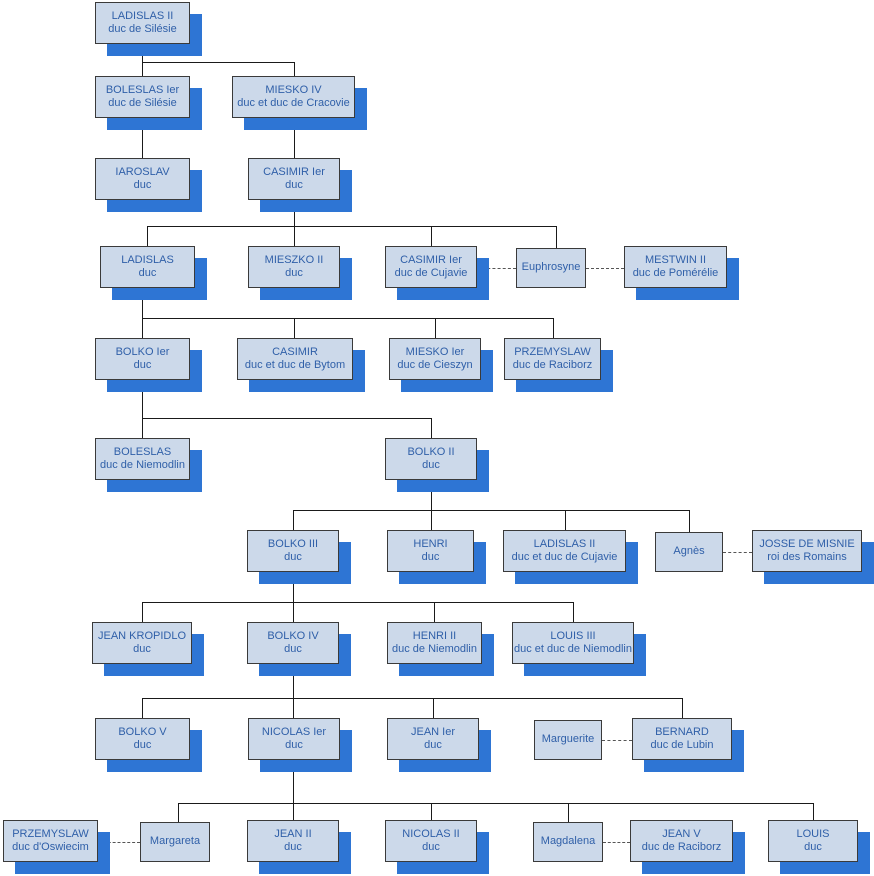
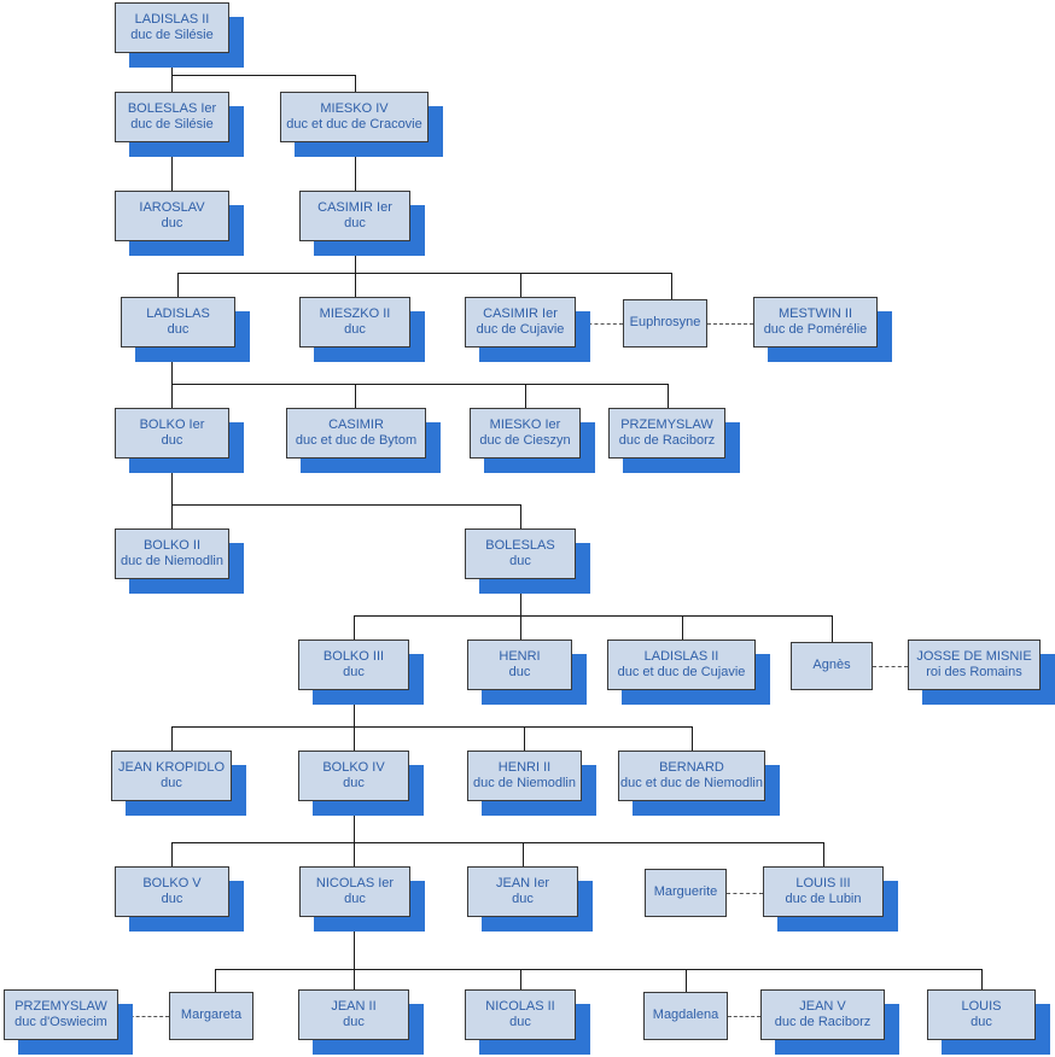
  LADISLAS II
  duc de Silésie
  BOLESLAS Ier
  duc de Silésie
  MIESKO IV
  duc et duc de Cracovie
  IAROSLAV
  duc
  CASIMIR Ier
  duc
  LADISLAS
  duc
  MIESZKO II
  duc
  CASIMIR Ier
  duc de Cujavie
  Euphrosyne
  MESTWIN II
  duc de Pomérélie
  BOLKO Ier
  duc
  CASIMIR
  duc et duc de Bytom
  MIESKO Ier
  duc de Cieszyn
  PRZEMYSLAW
  duc de Raciborz
- BOLESLAS
+ BOLKO II
  duc de Niemodlin
- BOLKO II
+ BOLESLAS
  duc
  BOLKO III
  duc
  HENRI
  duc
  LADISLAS II
  duc et duc de Cujavie
  Agnès
  JOSSE DE MISNIE
  roi des Romains
  JEAN KROPIDLO
  duc
  BOLKO IV
  duc
  HENRI II
  duc de Niemodlin
- LOUIS III
+ BERNARD
  duc et duc de Niemodlin
  BOLKO V
  duc
  NICOLAS Ier
  duc
  JEAN Ier
  duc
  Marguerite
- BERNARD
+ LOUIS III
  duc de Lubin
  PRZEMYSLAW
  duc d'Oswiecim
  Margareta
  JEAN II
  duc
  NICOLAS II
  duc
  Magdalena
  JEAN V
  duc de Raciborz
  LOUIS
  duc
